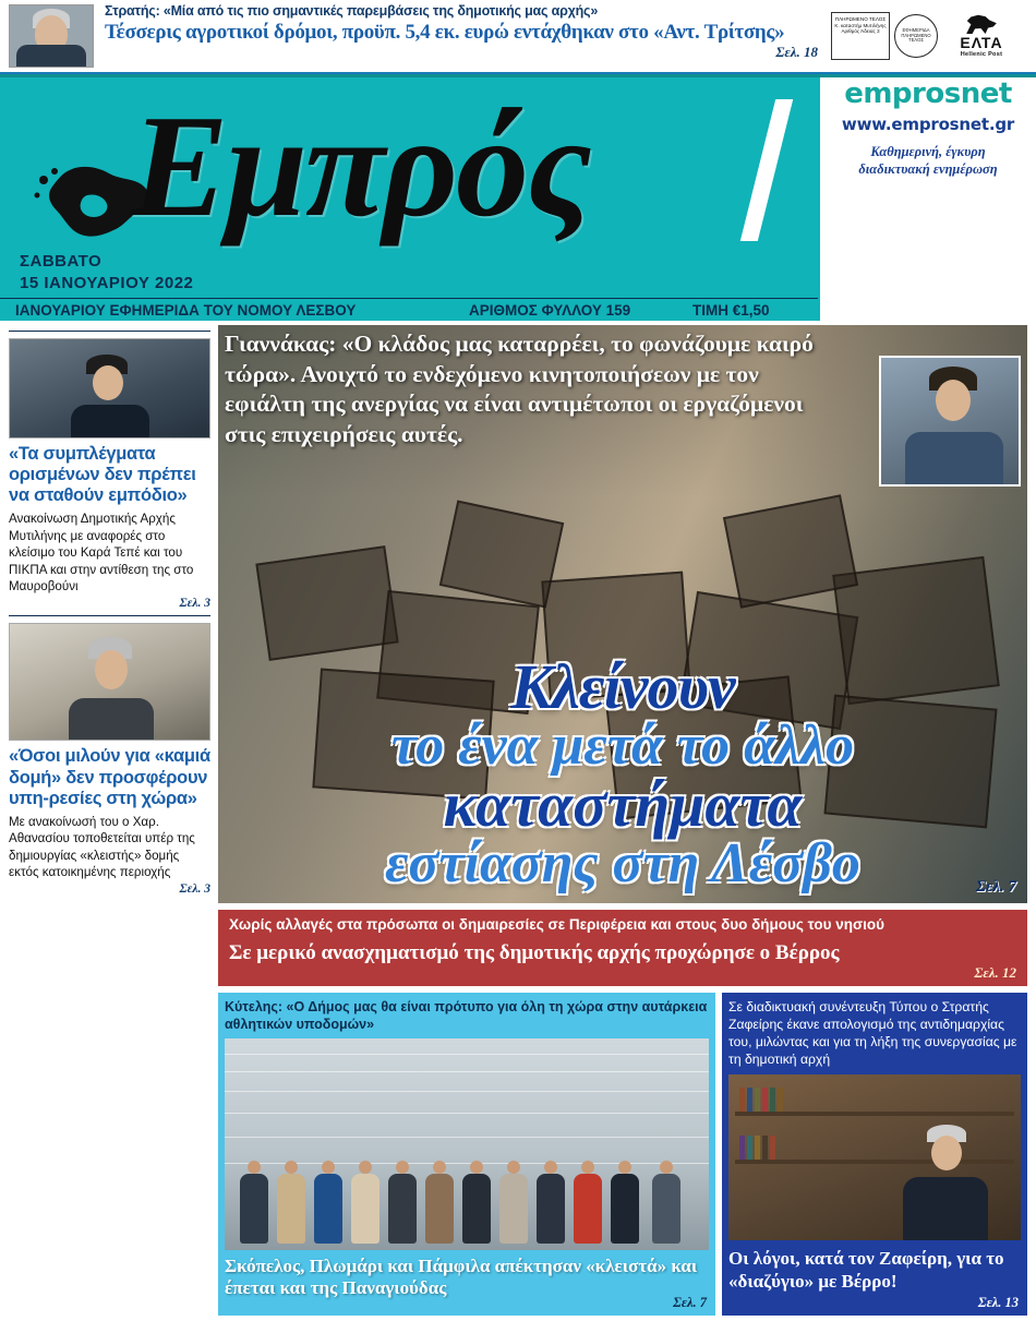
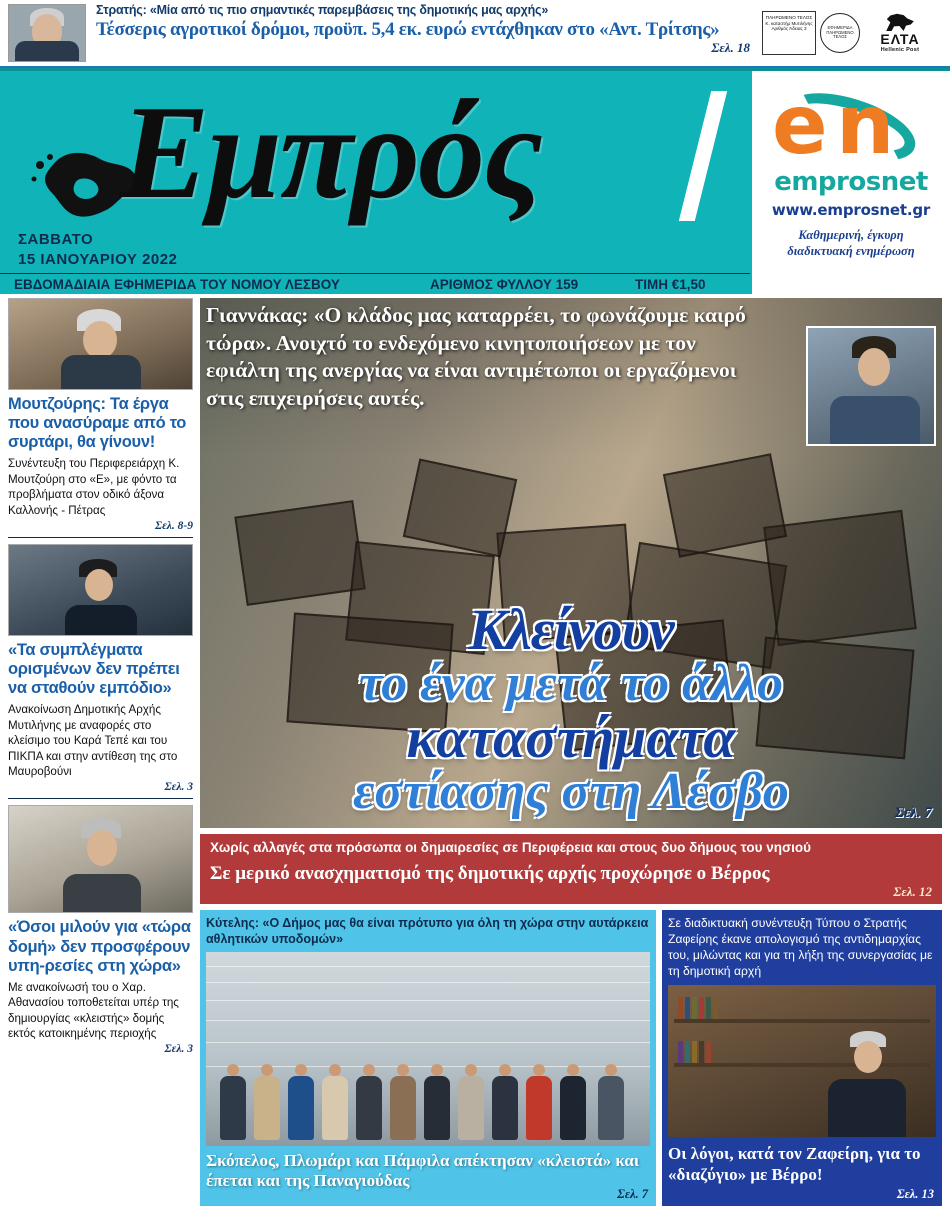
  Στρατής: «Μία από τις πιο σημαντικές παρεμβάσεις της δημοτικής μας αρχής»
  Τέσσερις αγροτικοί δρόμοι, προϋπ. 5,4 εκ. ευρώ εντάχθηκαν στο «Αντ. Τρίτσης»
  Σελ. 18
  ΕΛΤΑ
  Εμπρός
  ΣΑΒΒΑΤΟ
  15 ΙΑΝΟΥΑΡΙΟΥ 2022
- ΙΑΝΟΥΑΡΙΟΥ ΕΦΗΜΕΡΙΔΑ ΤΟΥ ΝΟΜΟΥ ΛΕΣΒΟΥ
+ ΕΒΔΟΜΑΔΙΑΙΑ ΕΦΗΜΕΡΙΔΑ ΤΟΥ ΝΟΜΟΥ ΛΕΣΒΟΥ
  ΑΡΙΘΜΟΣ ΦΥΛΛΟΥ 159
  ΤΙΜΗ €1,50
+ e
+ n
  emprosnet
  www.emprosnet.gr
  Καθημερινή, έγκυρη
  διαδικτυακή ενημέρωση
+ Μουτζούρης: Τα έργα που ανασύραμε από το συρτάρι, θα γίνουν!
+ Συνέντευξη του Περιφερειάρχη Κ. Μουτζούρη στο «Ε», με φόντο τα προβλήματα στον οδικό άξονα Καλλονής - Πέτρας
+ Σελ. 8-9
  «Τα συμπλέγματα ορισμένων δεν πρέπει να σταθούν εμπόδιο»
  Ανακοίνωση Δημοτικής Αρχής Μυτιλήνης με αναφορές στο κλείσιμο του Καρά Τεπέ και του ΠΙΚΠΑ και στην αντίθεση της στο Μαυροβούνι
  Σελ. 3
- «Όσοι μιλούν για «καμιά δομή» δεν προσφέρουν υπη-ρεσίες στη χώρα»
+ «Όσοι μιλούν για «τώρα δομή» δεν προσφέρουν υπη-ρεσίες στη χώρα»
  Με ανακοίνωσή του ο Χαρ. Αθανασίου τοποθετείται υπέρ της δημιουργίας «κλειστής» δομής εκτός κατοικημένης περιοχής
  Σελ. 3
  Γιαννάκας: «Ο κλάδος μας καταρρέει, το φωνάζουμε καιρό τώρα». Ανοιχτό το ενδεχόμενο κινητοποιήσεων με τον εφιάλτη της ανεργίας να είναι αντιμέτωποι οι εργαζόμενοι στις επιχειρήσεις αυτές.
  Κλείνουν
  το ένα μετά το άλλο
  καταστήματα
  εστίασης στη Λέσβο
  Σελ. 7
  Χωρίς αλλαγές στα πρόσωπα οι δημαιρεσίες σε Περιφέρεια και στους δυο δήμους του νησιού
  Σε μερικό ανασχηματισμό της δημοτικής αρχής προχώρησε ο Βέρρος
  Σελ. 12
  Κύτελης: «Ο Δήμος μας θα είναι πρότυπο για όλη τη χώρα στην αυτάρκεια αθλητικών υποδομών»
  Σκόπελος, Πλωμάρι και Πάμφιλα απέκτησαν «κλειστά» και έπεται και της Παναγιούδας
  Σελ. 7
  Σε διαδικτυακή συνέντευξη Τύπου ο Στρατής Ζαφείρης έκανε απολογισμό της αντιδημαρχίας του, μιλώντας και για τη λήξη της συνεργασίας με τη δημοτική αρχή
  Οι λόγοι, κατά τον Ζαφείρη, για το «διαζύγιο» με Βέρρο!
  Σελ. 13
